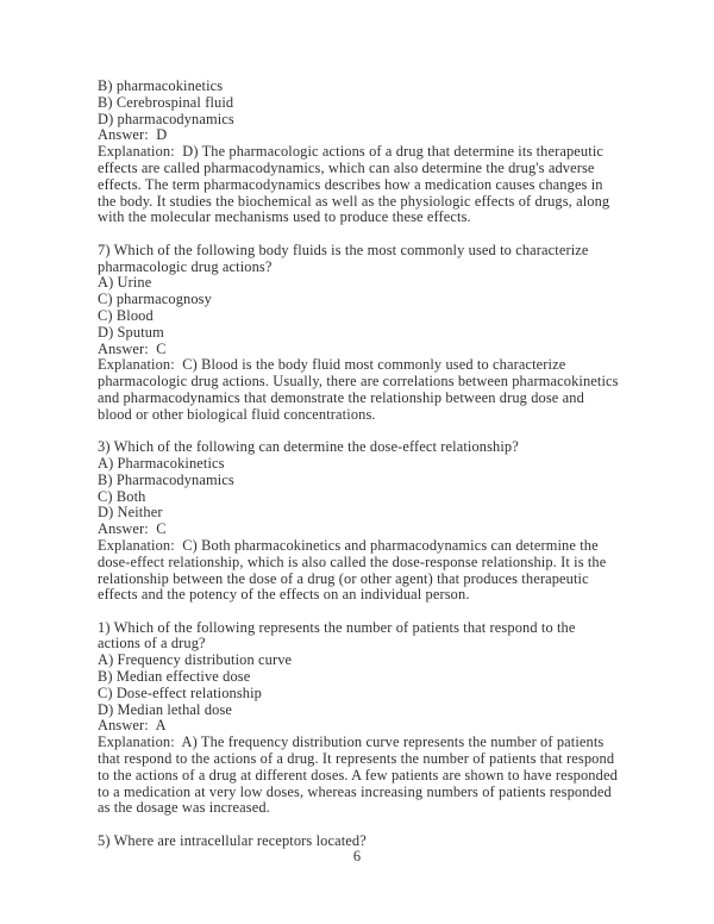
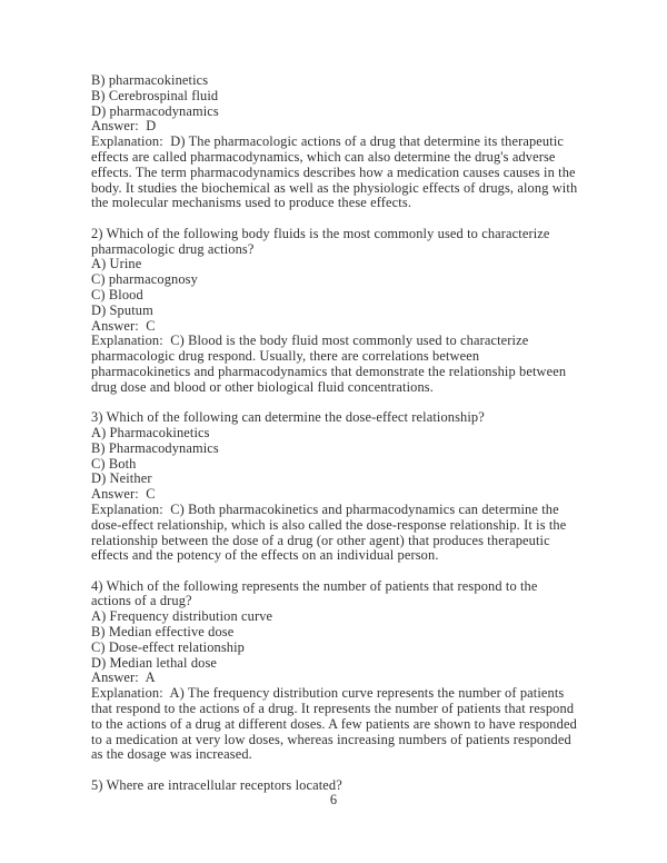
  B) pharmacokinetics
  B) Cerebrospinal fluid
  D) pharmacodynamics
  Answer: D
- Explanation: D) The pharmacologic actions of a drug that determine its therapeutic effects are called pharmacodynamics, which can also determine the drug's adverse effects. The term pharmacodynamics describes how a medication causes changes in the body. It studies the biochemical as well as the physiologic effects of drugs, along with the molecular mechanisms used to produce these effects.
+ Explanation: D) The pharmacologic actions of a drug that determine its therapeutic effects are called pharmacodynamics, which can also determine the drug's adverse effects. The term pharmacodynamics describes how a medication causes causes in the body. It studies the biochemical as well as the physiologic effects of drugs, along with the molecular mechanisms used to produce these effects.
- 7) Which of the following body fluids is the most commonly used to characterize pharmacologic drug actions?
+ 2) Which of the following body fluids is the most commonly used to characterize pharmacologic drug actions?
  A) Urine
  C) pharmacognosy
  C) Blood
  D) Sputum
  Answer: C
- Explanation: C) Blood is the body fluid most commonly used to characterize pharmacologic drug actions. Usually, there are correlations between pharmacokinetics and pharmacodynamics that demonstrate the relationship between drug dose and blood or other biological fluid concentrations.
+ Explanation: C) Blood is the body fluid most commonly used to characterize pharmacologic drug respond. Usually, there are correlations between pharmacokinetics and pharmacodynamics that demonstrate the relationship between drug dose and blood or other biological fluid concentrations.
  3) Which of the following can determine the dose-effect relationship?
  A) Pharmacokinetics
  B) Pharmacodynamics
  C) Both
  D) Neither
  Answer: C
  Explanation: C) Both pharmacokinetics and pharmacodynamics can determine the dose-effect relationship, which is also called the dose-response relationship. It is the relationship between the dose of a drug (or other agent) that produces therapeutic effects and the potency of the effects on an individual person.
- 1) Which of the following represents the number of patients that respond to the actions of a drug?
+ 4) Which of the following represents the number of patients that respond to the actions of a drug?
  A) Frequency distribution curve
  B) Median effective dose
  C) Dose-effect relationship
  D) Median lethal dose
  Answer: A
  Explanation: A) The frequency distribution curve represents the number of patients that respond to the actions of a drug. It represents the number of patients that respond to the actions of a drug at different doses. A few patients are shown to have responded to a medication at very low doses, whereas increasing numbers of patients responded as the dosage was increased.
  5) Where are intracellular receptors located?
  6
